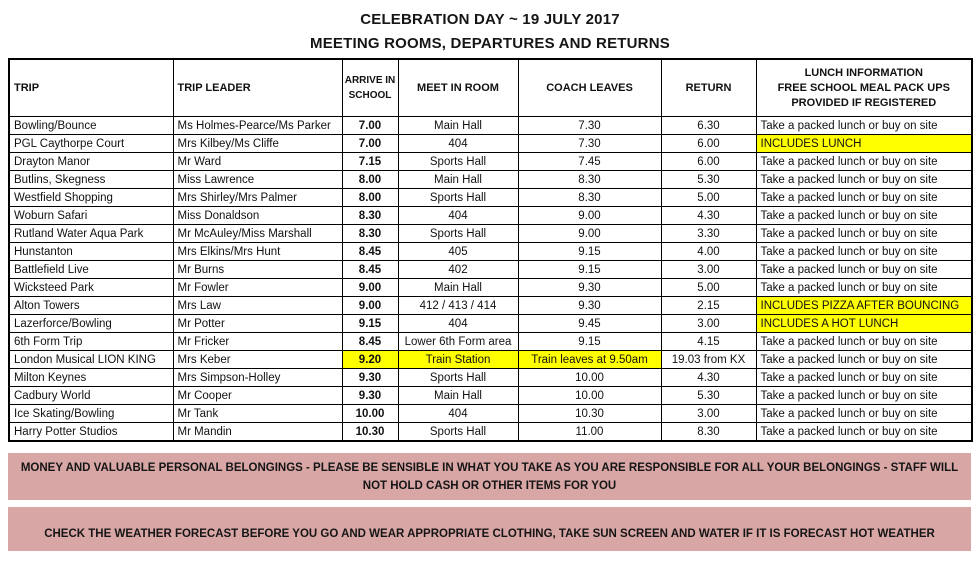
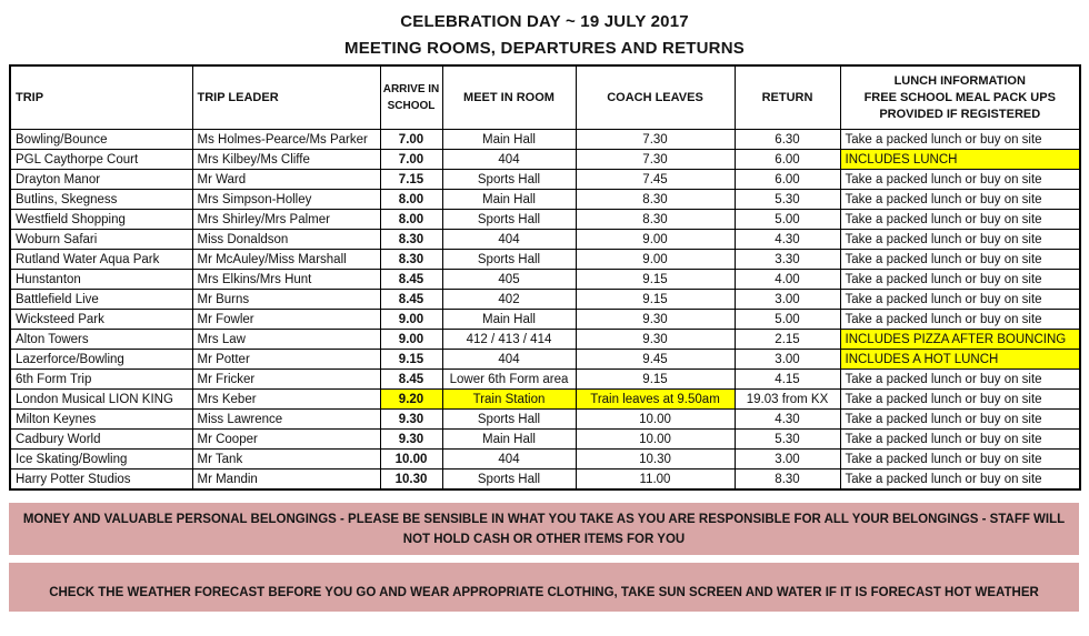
  CELEBRATION DAY ~ 19 JULY 2017
  MEETING ROOMS, DEPARTURES AND RETURNS
  TRIP	TRIP LEADER	ARRIVE IN SCHOOL	MEET IN ROOM	COACH LEAVES	RETURN	LUNCH INFORMATION FREE SCHOOL MEAL PACK UPS PROVIDED IF REGISTERED
  Bowling/Bounce	Ms Holmes-Pearce/Ms Parker	7.00	Main Hall	7.30	6.30	Take a packed lunch or buy on site
  PGL Caythorpe Court	Mrs Kilbey/Ms Cliffe	7.00	404	7.30	6.00	INCLUDES LUNCH
  Drayton Manor	Mr Ward	7.15	Sports Hall	7.45	6.00	Take a packed lunch or buy on site
- Butlins, Skegness	Miss Lawrence	8.00	Main Hall	8.30	5.30	Take a packed lunch or buy on site
+ Butlins, Skegness	Mrs Simpson-Holley	8.00	Main Hall	8.30	5.30	Take a packed lunch or buy on site
  Westfield Shopping	Mrs Shirley/Mrs Palmer	8.00	Sports Hall	8.30	5.00	Take a packed lunch or buy on site
  Woburn Safari	Miss Donaldson	8.30	404	9.00	4.30	Take a packed lunch or buy on site
  Rutland Water Aqua Park	Mr McAuley/Miss Marshall	8.30	Sports Hall	9.00	3.30	Take a packed lunch or buy on site
  Hunstanton	Mrs Elkins/Mrs Hunt	8.45	405	9.15	4.00	Take a packed lunch or buy on site
  Battlefield Live	Mr Burns	8.45	402	9.15	3.00	Take a packed lunch or buy on site
  Wicksteed Park	Mr Fowler	9.00	Main Hall	9.30	5.00	Take a packed lunch or buy on site
  Alton Towers	Mrs Law	9.00	412 / 413 / 414	9.30	2.15	INCLUDES PIZZA AFTER BOUNCING
  Lazerforce/Bowling	Mr Potter	9.15	404	9.45	3.00	INCLUDES A HOT LUNCH
  6th Form Trip	Mr Fricker	8.45	Lower 6th Form area	9.15	4.15	Take a packed lunch or buy on site
  London Musical LION KING	Mrs Keber	9.20	Train Station	Train leaves at 9.50am	19.03 from KX	Take a packed lunch or buy on site
- Milton Keynes	Mrs Simpson-Holley	9.30	Sports Hall	10.00	4.30	Take a packed lunch or buy on site
+ Milton Keynes	Miss Lawrence	9.30	Sports Hall	10.00	4.30	Take a packed lunch or buy on site
  Cadbury World	Mr Cooper	9.30	Main Hall	10.00	5.30	Take a packed lunch or buy on site
  Ice Skating/Bowling	Mr Tank	10.00	404	10.30	3.00	Take a packed lunch or buy on site
  Harry Potter Studios	Mr Mandin	10.30	Sports Hall	11.00	8.30	Take a packed lunch or buy on site
  MONEY AND VALUABLE PERSONAL BELONGINGS - PLEASE BE SENSIBLE IN WHAT YOU TAKE AS YOU ARE RESPONSIBLE FOR ALL YOUR BELONGINGS - STAFF WILL NOT HOLD CASH OR OTHER ITEMS FOR YOU
  CHECK THE WEATHER FORECAST BEFORE YOU GO AND WEAR APPROPRIATE CLOTHING, TAKE SUN SCREEN AND WATER IF IT IS FORECAST HOT WEATHER
